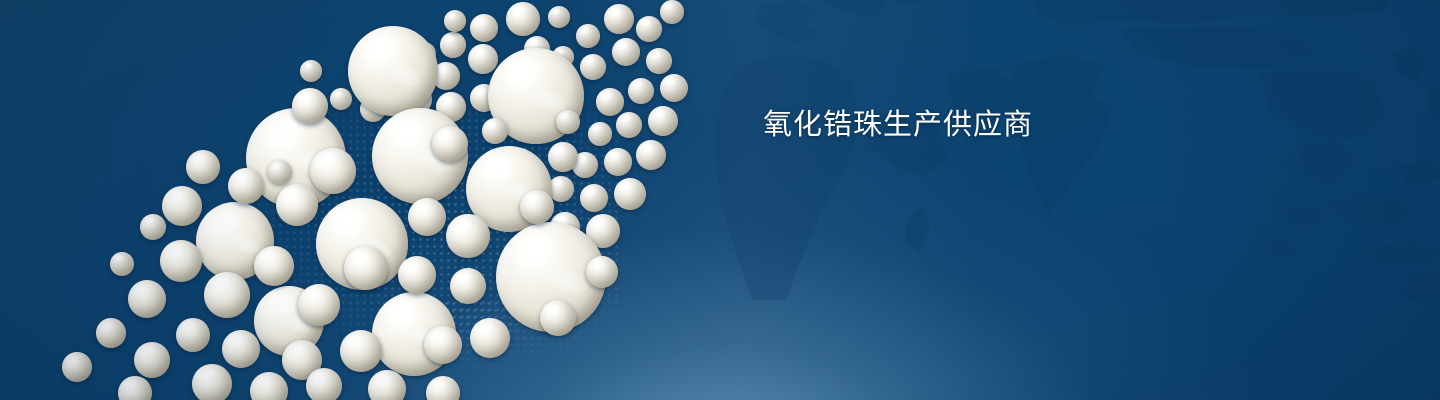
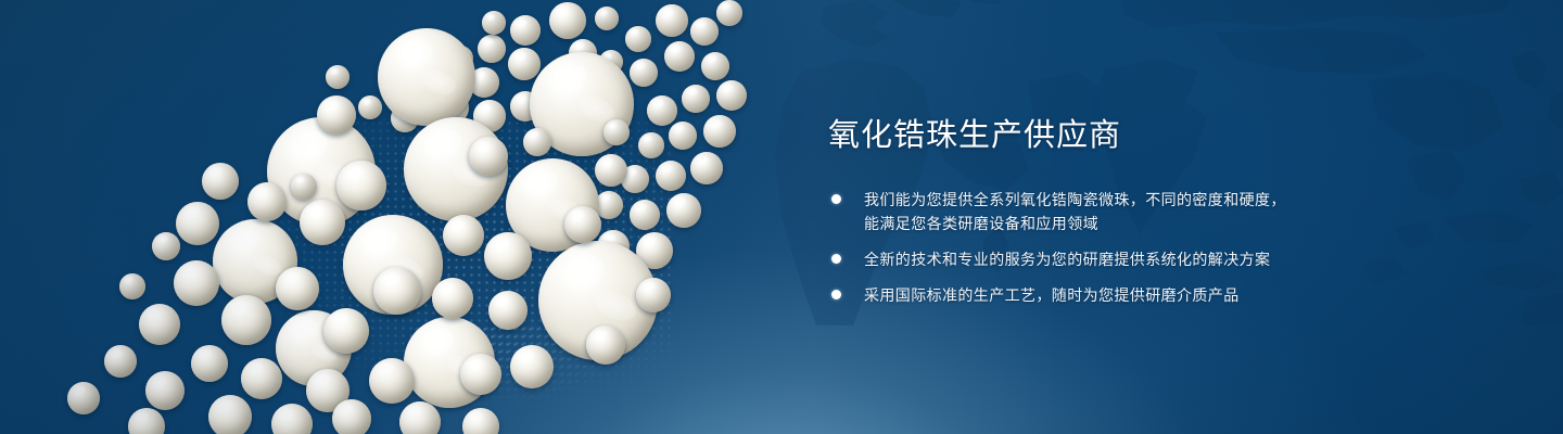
  氧化锆珠生产供应商
+ 我们能为您提供全系列氧化锆陶瓷微珠，不同的密度和硬度，
+ 能满足您各类研磨设备和应用领域
+ 全新的技术和专业的服务为您的研磨提供系统化的解决方案
+ 采用国际标准的生产工艺，随时为您提供研磨介质产品
